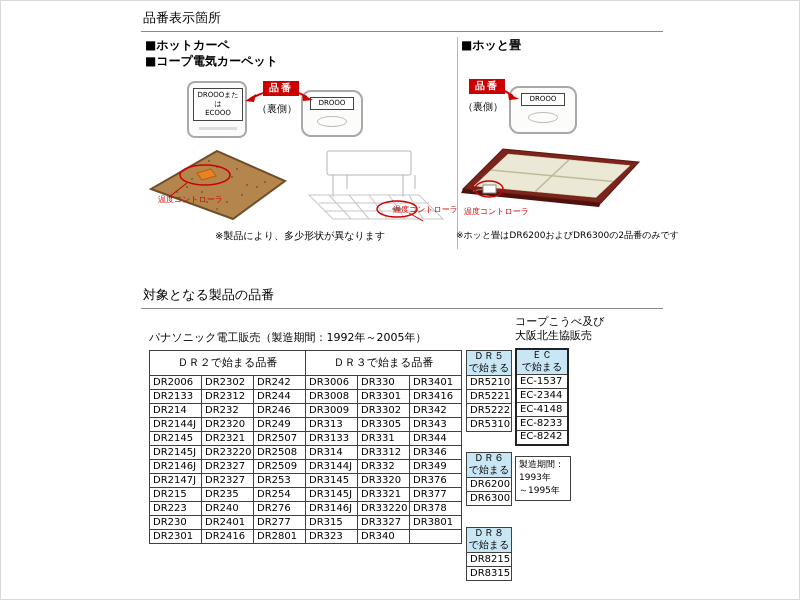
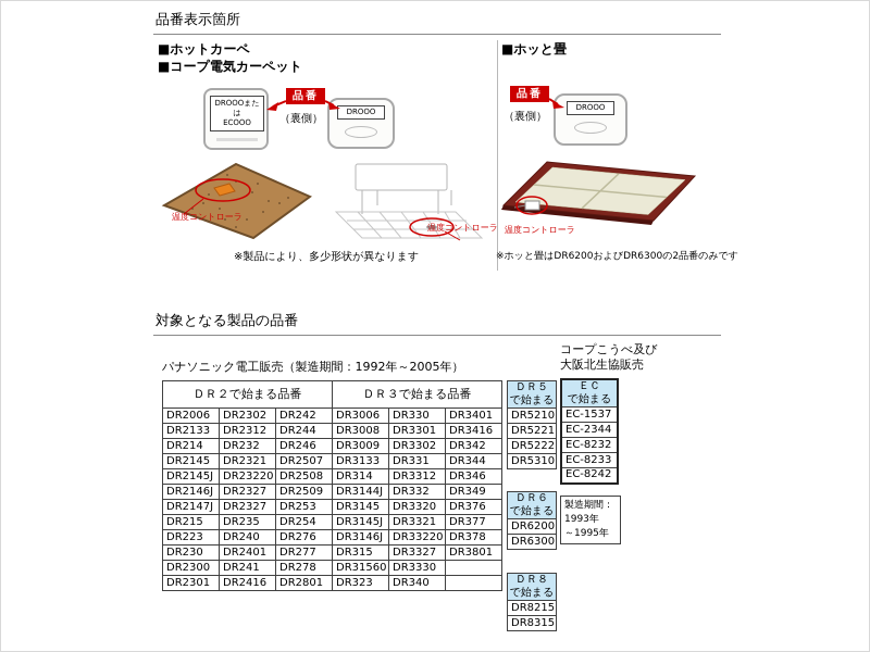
  品番表示箇所
  ■ホットカーペ
  ■コープ電気カーペット
  ■ホッと畳
  DROOOまたは
  ECOOO
  品番
  （裏側）
  DROOO
  温度コントローラ
  温度コントローラ
  ※製品により、多少形状が異なります
  品番
  （裏側）
  DROOO
  温度コントローラ
  ※ホッと畳はDR6200およびDR6300の2品番のみです
  対象となる製品の品番
  パナソニック電工販売（製造期間：1992年～2005年）
  コープこうべ及び
  大阪北生協販売
  ＤＲ２で始まる品番	ＤＲ３で始まる品番
  DR2006	DR2302	DR242	DR3006	DR330	DR3401
  DR2133	DR2312	DR244	DR3008	DR3301	DR3416
  DR214	DR232	DR246	DR3009	DR3302	DR342
- DR2144J	DR2320	DR249	DR313	DR3305	DR343
  DR2145	DR2321	DR2507	DR3133	DR331	DR344
  DR2145J	DR23220	DR2508	DR314	DR3312	DR346
  DR2146J	DR2327	DR2509	DR3144J	DR332	DR349
  DR2147J	DR2327	DR253	DR3145	DR3320	DR376
  DR215	DR235	DR254	DR3145J	DR3321	DR377
  DR223	DR240	DR276	DR3146J	DR33220	DR378
  DR230	DR2401	DR277	DR315	DR3327	DR3801
+ DR2300	DR241	DR278	DR31560	DR3330
  DR2301	DR2416	DR2801	DR323	DR340
  ＤＲ５ で始まる
  DR5210
  DR5221
  DR5222
  DR5310
  ＤＲ６ で始まる
  DR6200
  DR6300
  ＤＲ８ で始まる
  DR8215
  DR8315
  ＥＣ で始まる
  EC-1537
  EC-2344
- EC-4148
+ EC-8232
  EC-8233
  EC-8242
  製造期間：
  1993年
  ～1995年
